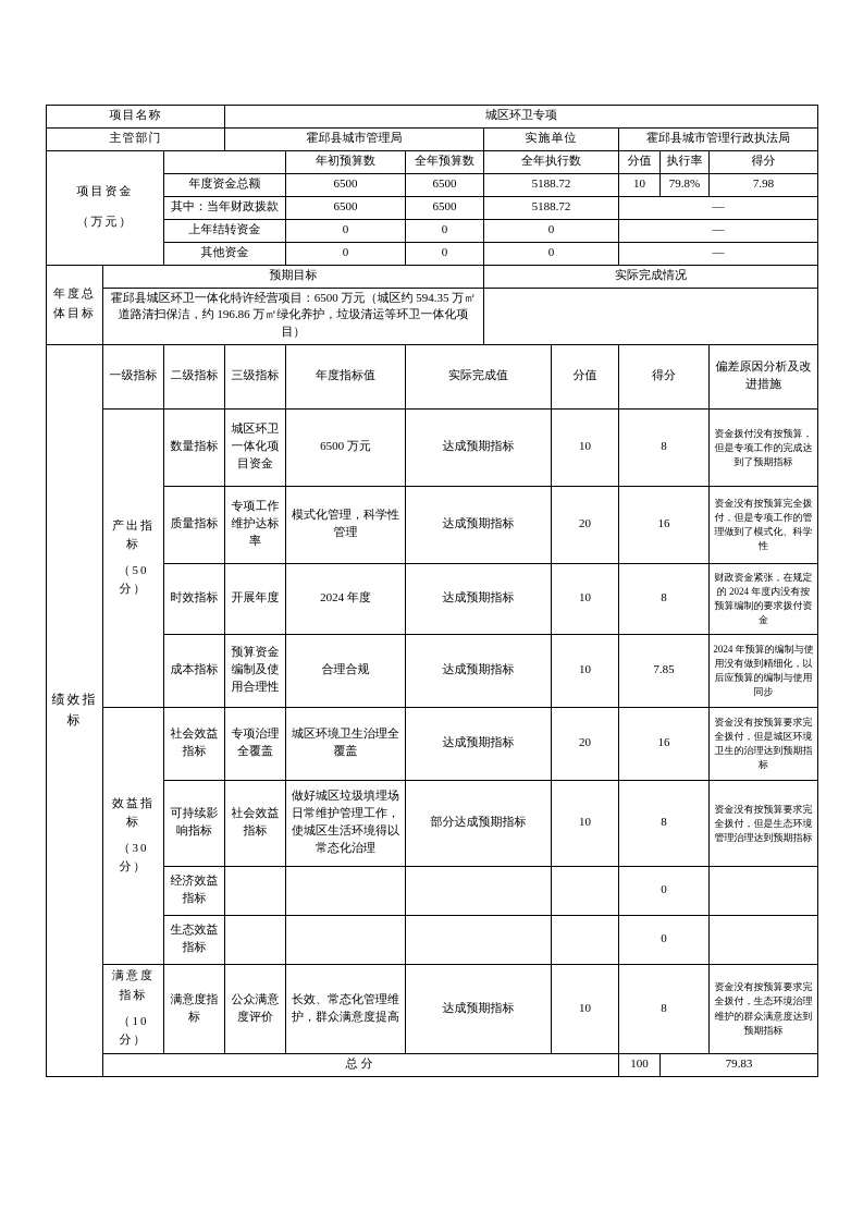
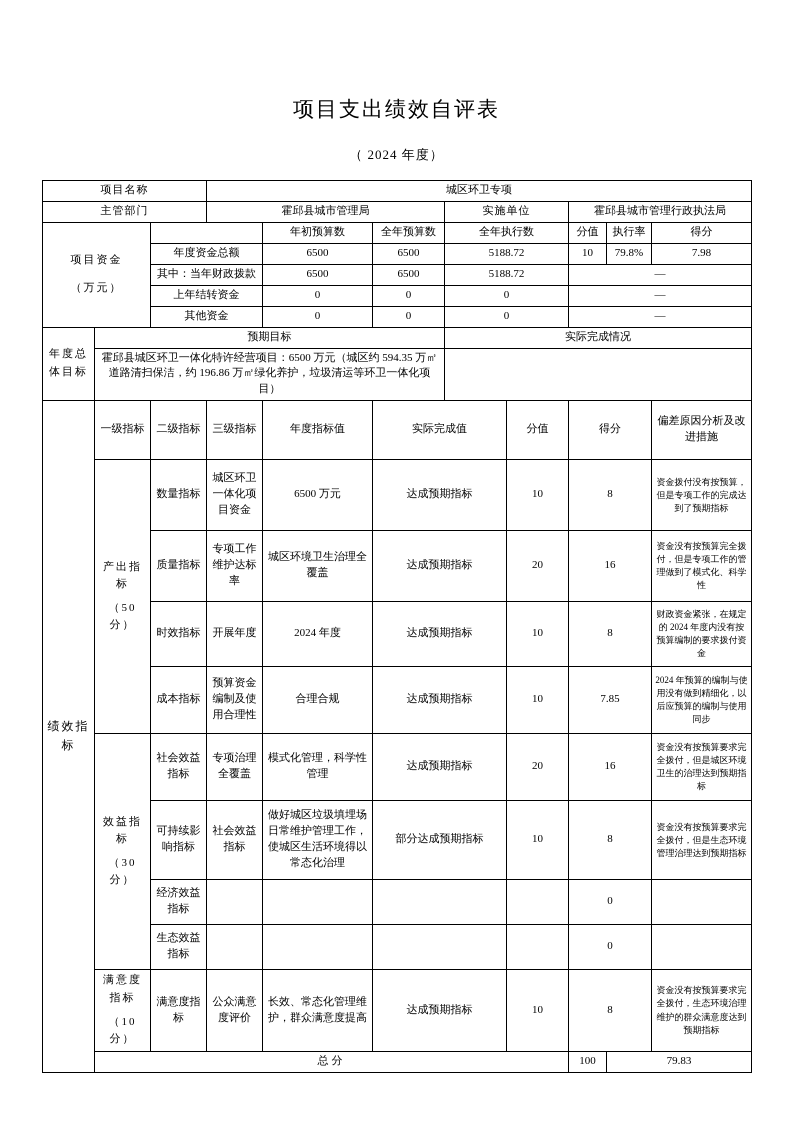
+ 项目支出绩效自评表
+ （ 2024 年度）
  项目名称	城区环卫专项
  主管部门	霍邱县城市管理局	实施单位	霍邱县城市管理行政执法局
  项目资金 （万元）		年初预算数	全年预算数	全年执行数	分值	执行率	得分
  年度资金总额	6500	6500	5188.72	10	79.8%	7.98
  其中：当年财政拨款	6500	6500	5188.72	—
  上年结转资金	0	0	0	—
  其他资金	0	0	0	—
  年度总体目标	预期目标	实际完成情况
  霍邱县城区环卫一体化特许经营项目：6500 万元（城区约 594.35 万㎡道路清扫保洁，约 196.86 万㎡绿化养护，垃圾清运等环卫一体化项目）
  绩效指标	一级指标	二级指标	三级指标	年度指标值	实际完成值	分值	得分	偏差原因分析及改进措施
  产出指标 （50 分）	数量指标	城区环卫一体化项目资金	6500 万元	达成预期指标	10	8	资金拨付没有按预算，但是专项工作的完成达到了预期指标
- 质量指标	专项工作维护达标率	模式化管理，科学性管理	达成预期指标	20	16	资金没有按预算完全拨付，但是专项工作的管理做到了模式化、科学性
+ 质量指标	专项工作维护达标率	城区环境卫生治理全覆盖	达成预期指标	20	16	资金没有按预算完全拨付，但是专项工作的管理做到了模式化、科学性
  时效指标	开展年度	2024 年度	达成预期指标	10	8	财政资金紧张，在规定的 2024 年度内没有按预算编制的要求拨付资金
  成本指标	预算资金编制及使用合理性	合理合规	达成预期指标	10	7.85	2024 年预算的编制与使用没有做到精细化，以后应预算的编制与使用同步
- 效益指标 （30 分）	社会效益指标	专项治理全覆盖	城区环境卫生治理全覆盖	达成预期指标	20	16	资金没有按预算要求完全拨付，但是城区环境卫生的治理达到预期指标
+ 效益指标 （30 分）	社会效益指标	专项治理全覆盖	模式化管理，科学性管理	达成预期指标	20	16	资金没有按预算要求完全拨付，但是城区环境卫生的治理达到预期指标
  可持续影响指标	社会效益指标	做好城区垃圾填埋场日常维护管理工作，使城区生活环境得以常态化治理	部分达成预期指标	10	8	资金没有按预算要求完全拨付，但是生态环境管理治理达到预期指标
  经济效益指标					0
  生态效益指标					0
  满意度指标 （10 分）	满意度指标	公众满意度评价	长效、常态化管理维护，群众满意度提高	达成预期指标	10	8	资金没有按预算要求完全拨付，生态环境治理维护的群众满意度达到预期指标
  总分	100	79.83
